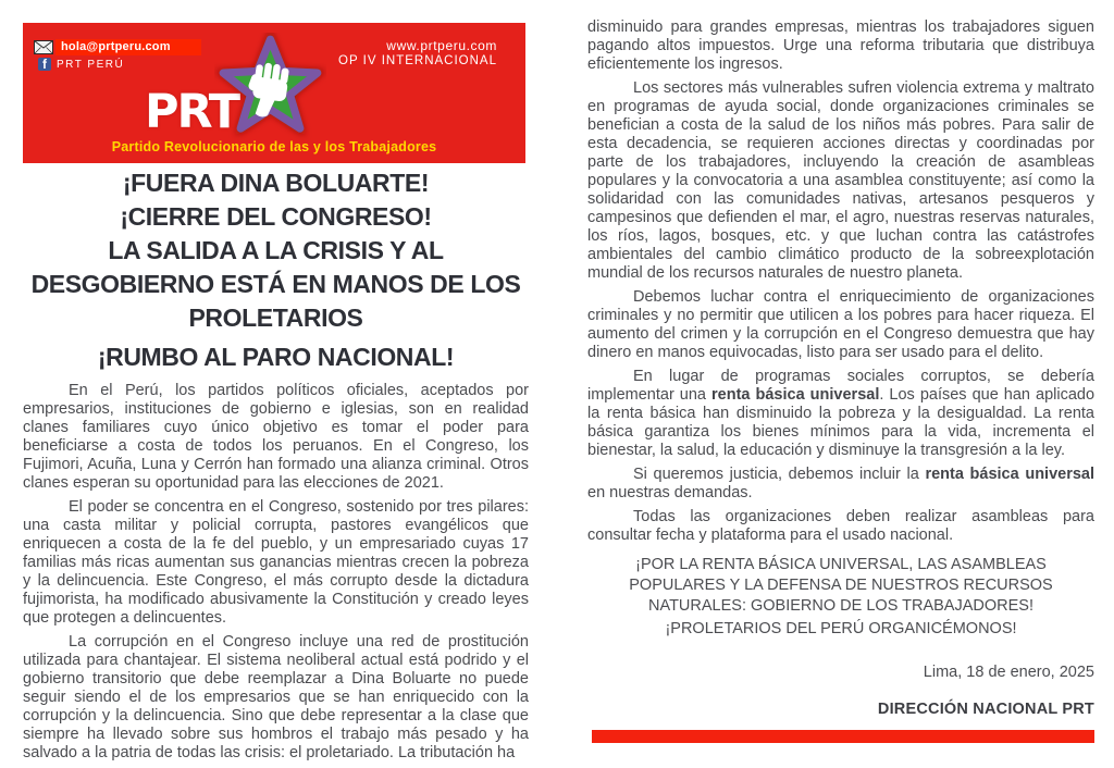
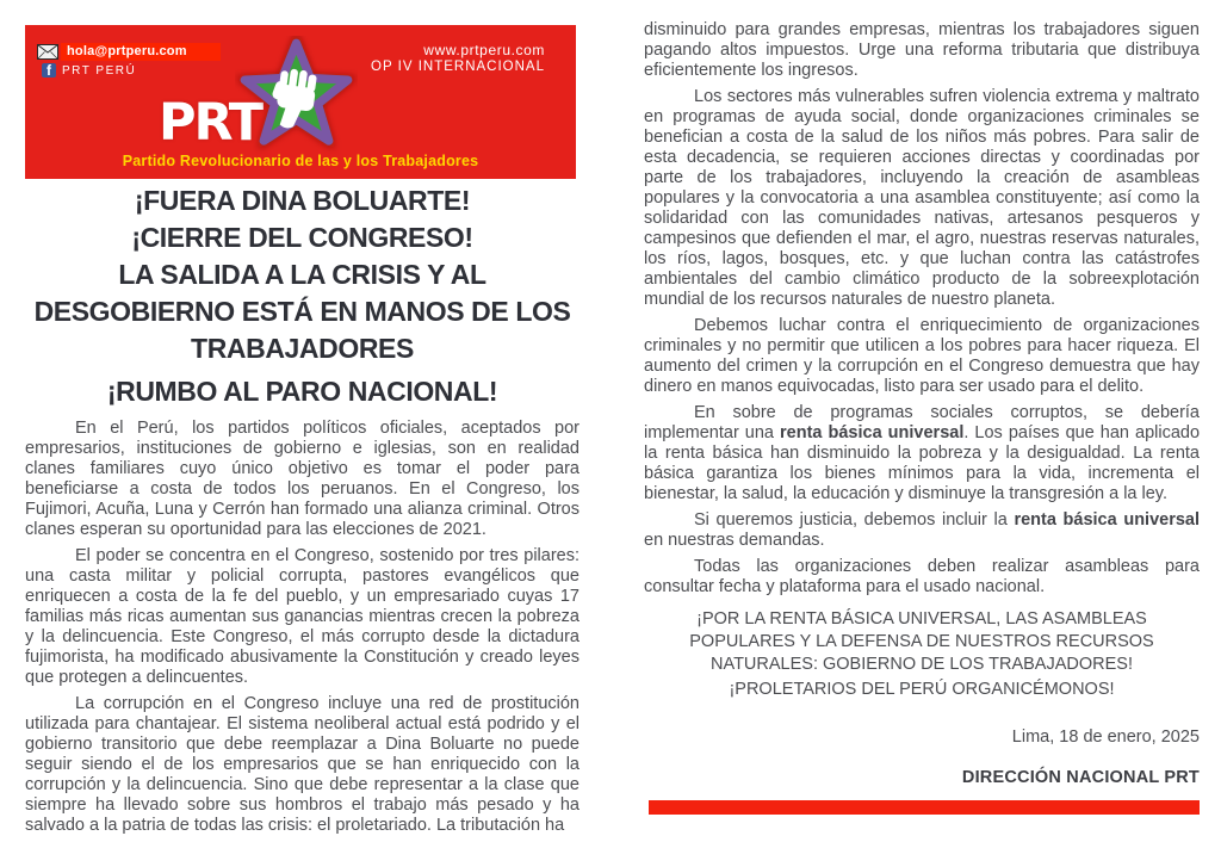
  hola@prtperu.com
  f
  PRT PERÚ
  www.prtperu.com
  OP IV INTERNACIONAL
  PRT
  Partido Revolucionario de las y los Trabajadores
  ¡FUERA DINA BOLUARTE!
  ¡CIERRE DEL CONGRESO!
- LA SALIDA A LA CRISIS Y AL DESGOBIERNO ESTÁ EN MANOS DE LOS PROLETARIOS
+ LA SALIDA A LA CRISIS Y AL DESGOBIERNO ESTÁ EN MANOS DE LOS TRABAJADORES
  ¡RUMBO AL PARO NACIONAL!
  En el Perú, los partidos políticos oficiales, aceptados por empresarios, instituciones de gobierno e iglesias, son en realidad clanes familiares cuyo único objetivo es tomar el poder para beneficiarse a costa de todos los peruanos. En el Congreso, los Fujimori, Acuña, Luna y Cerrón han formado una alianza criminal. Otros clanes esperan su oportunidad para las elecciones de 2021.
  El poder se concentra en el Congreso, sostenido por tres pilares: una casta militar y policial corrupta, pastores evangélicos que enriquecen a costa de la fe del pueblo, y un empresariado cuyas 17 familias más ricas aumentan sus ganancias mientras crecen la pobreza y la delincuencia. Este Congreso, el más corrupto desde la dictadura fujimorista, ha modificado abusivamente la Constitución y creado leyes que protegen a delincuentes.
  La corrupción en el Congreso incluye una red de prostitución utilizada para chantajear. El sistema neoliberal actual está podrido y el gobierno transitorio que debe reemplazar a Dina Boluarte no puede seguir siendo el de los empresarios que se han enriquecido con la corrupción y la delincuencia. Sino que debe representar a la clase que siempre ha llevado sobre sus hombros el trabajo más pesado y ha salvado a la patria de todas las crisis: el proletariado. La tributación ha
  disminuido para grandes empresas, mientras los trabajadores siguen pagando altos impuestos. Urge una reforma tributaria que distribuya eficientemente los ingresos.
  Los sectores más vulnerables sufren violencia extrema y maltrato en programas de ayuda social, donde organizaciones criminales se benefician a costa de la salud de los niños más pobres. Para salir de esta decadencia, se requieren acciones directas y coordinadas por parte de los trabajadores, incluyendo la creación de asambleas populares y la convocatoria a una asamblea constituyente; así como la solidaridad con las comunidades nativas, artesanos pesqueros y campesinos que defienden el mar, el agro, nuestras reservas naturales, los ríos, lagos, bosques, etc. y que luchan contra las catástrofes ambientales del cambio climático producto de la sobreexplotación mundial de los recursos naturales de nuestro planeta.
  Debemos luchar contra el enriquecimiento de organizaciones criminales y no permitir que utilicen a los pobres para hacer riqueza. El aumento del crimen y la corrupción en el Congreso demuestra que hay dinero en manos equivocadas, listo para ser usado para el delito.
- En lugar de programas sociales corruptos, se debería implementar una renta básica universal. Los países que han aplicado la renta básica han disminuido la pobreza y la desigualdad. La renta básica garantiza los bienes mínimos para la vida, incrementa el bienestar, la salud, la educación y disminuye la transgresión a la ley.
+ En sobre de programas sociales corruptos, se debería implementar una renta básica universal. Los países que han aplicado la renta básica han disminuido la pobreza y la desigualdad. La renta básica garantiza los bienes mínimos para la vida, incrementa el bienestar, la salud, la educación y disminuye la transgresión a la ley.
  Si queremos justicia, debemos incluir la renta básica universal en nuestras demandas.
  Todas las organizaciones deben realizar asambleas para consultar fecha y plataforma para el usado nacional.
  ¡POR LA RENTA BÁSICA UNIVERSAL, LAS ASAMBLEAS POPULARES Y LA DEFENSA DE NUESTROS RECURSOS NATURALES: GOBIERNO DE LOS TRABAJADORES!
  ¡PROLETARIOS DEL PERÚ ORGANICÉMONOS!
  Lima, 18 de enero, 2025
  DIRECCIÓN NACIONAL PRT
